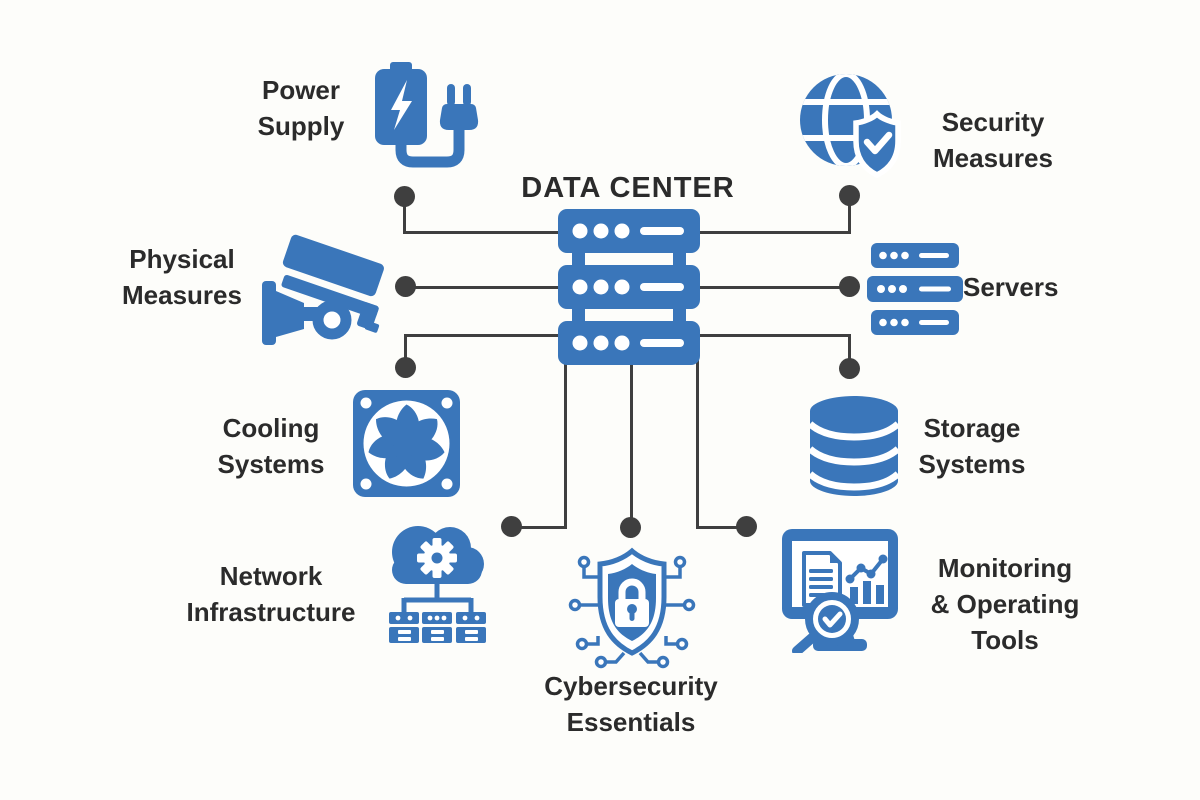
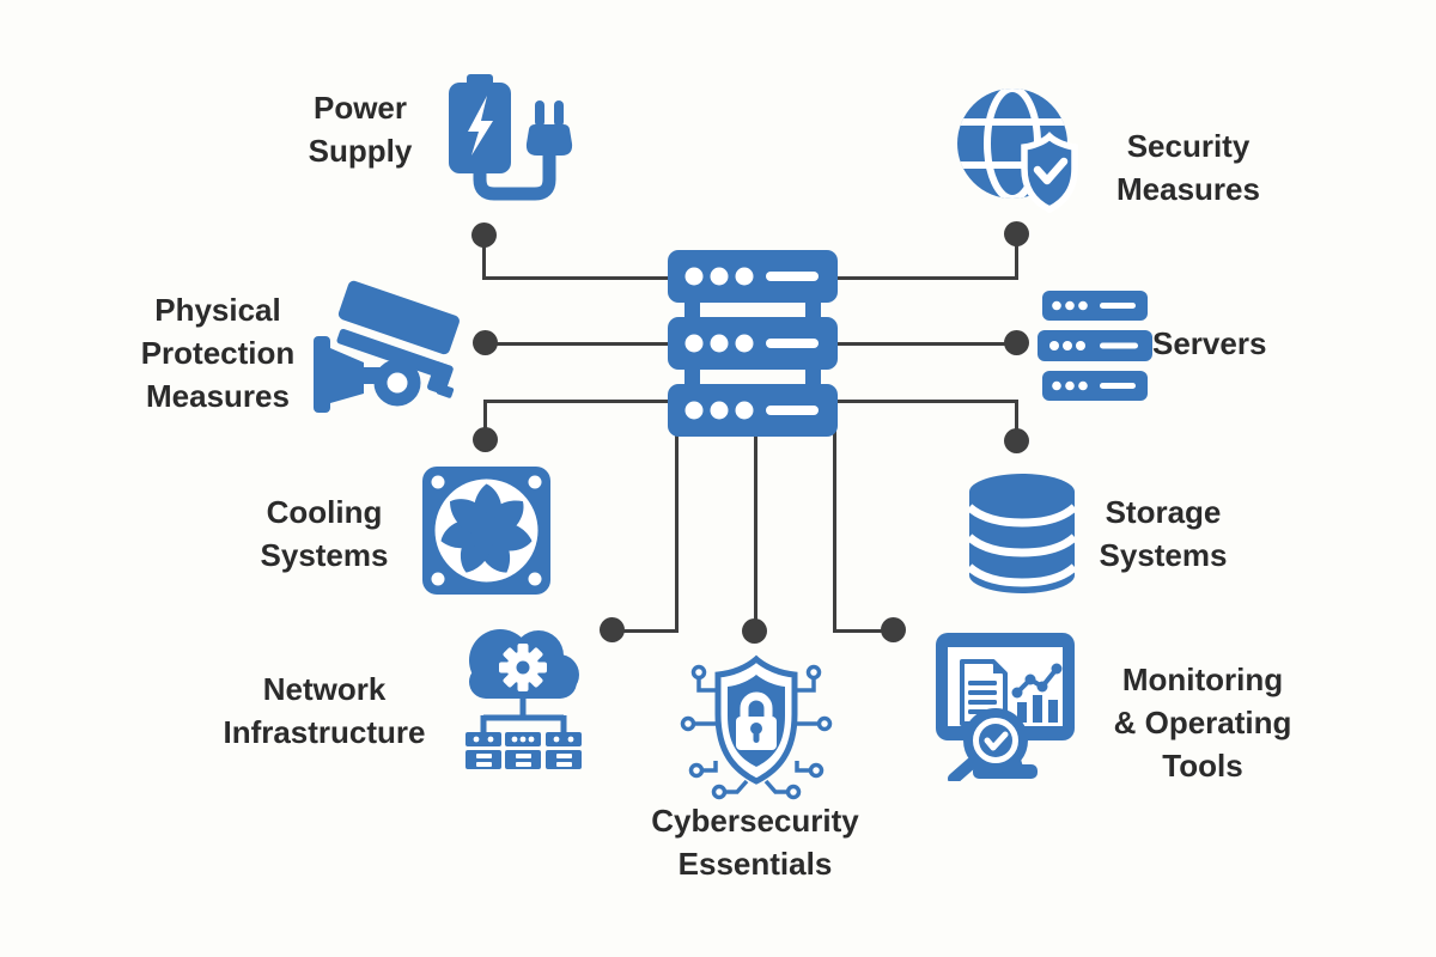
- DATA CENTER
  Power
  Supply
  Security
  Measures
  Physical
+ Protection
  Measures
  Servers
  Cooling
  Systems
  Storage
  Systems
  Network
  Infrastructure
  Cybersecurity
  Essentials
  Monitoring
  & Operating
  Tools
